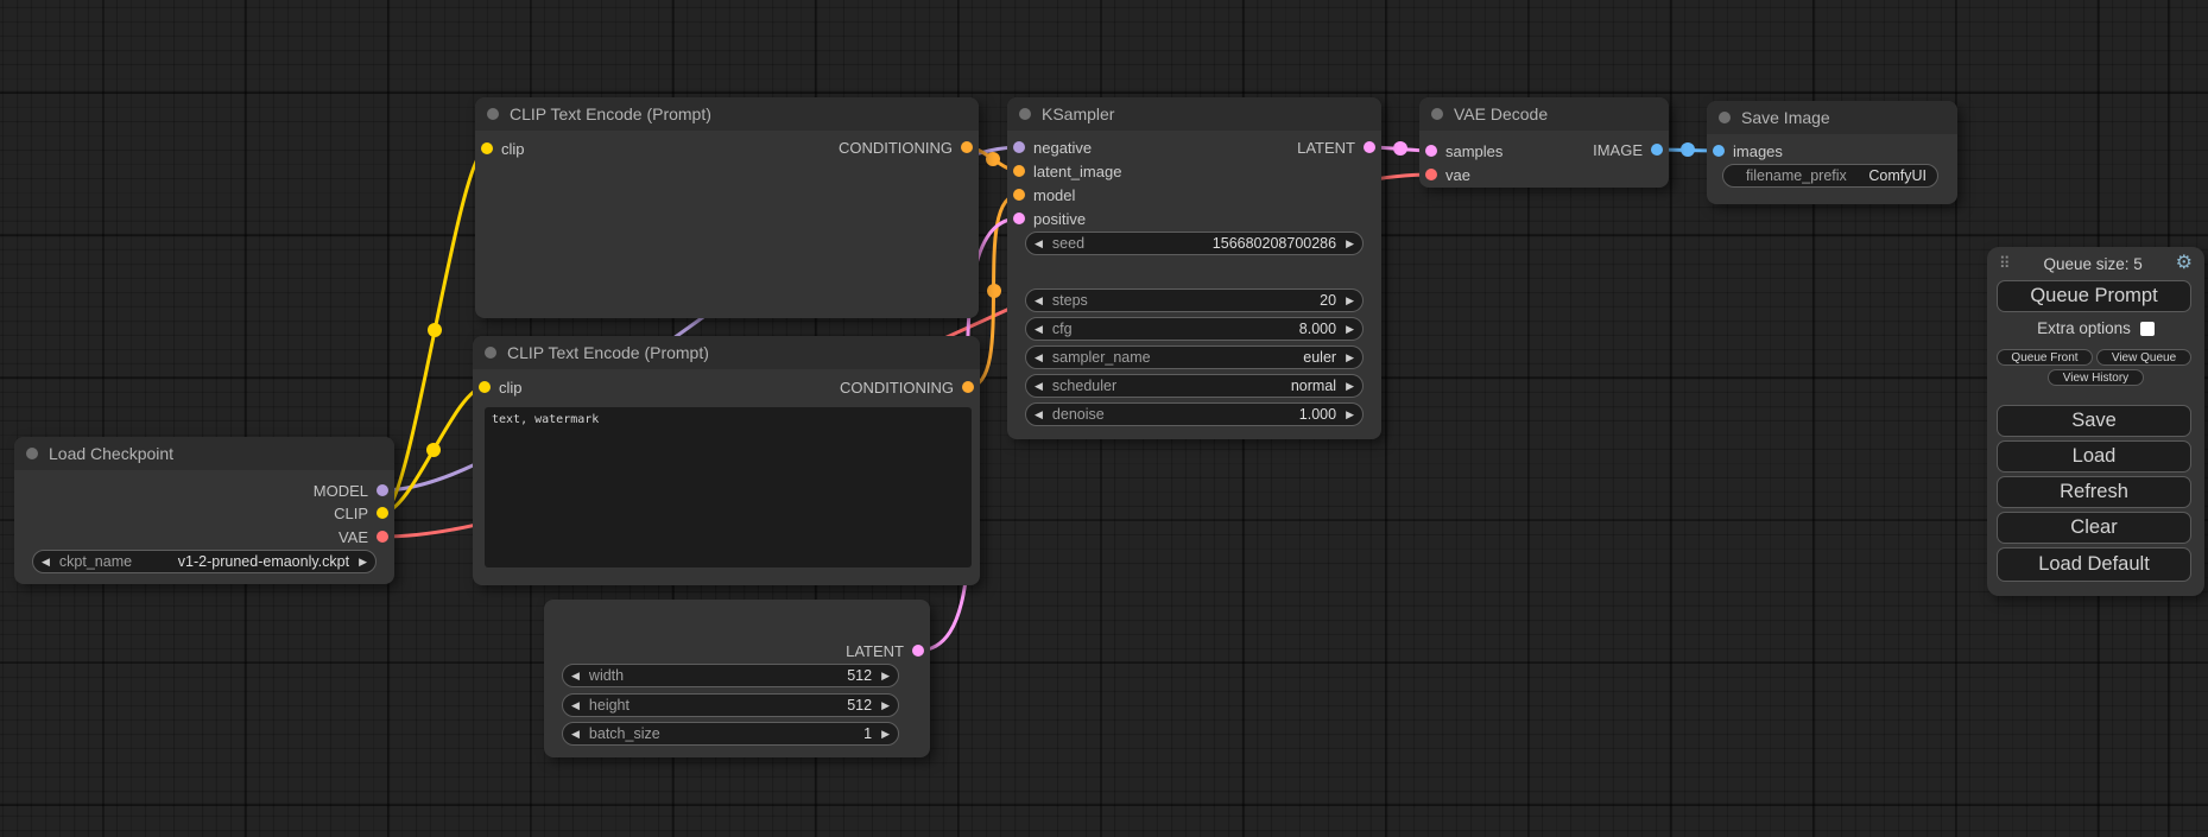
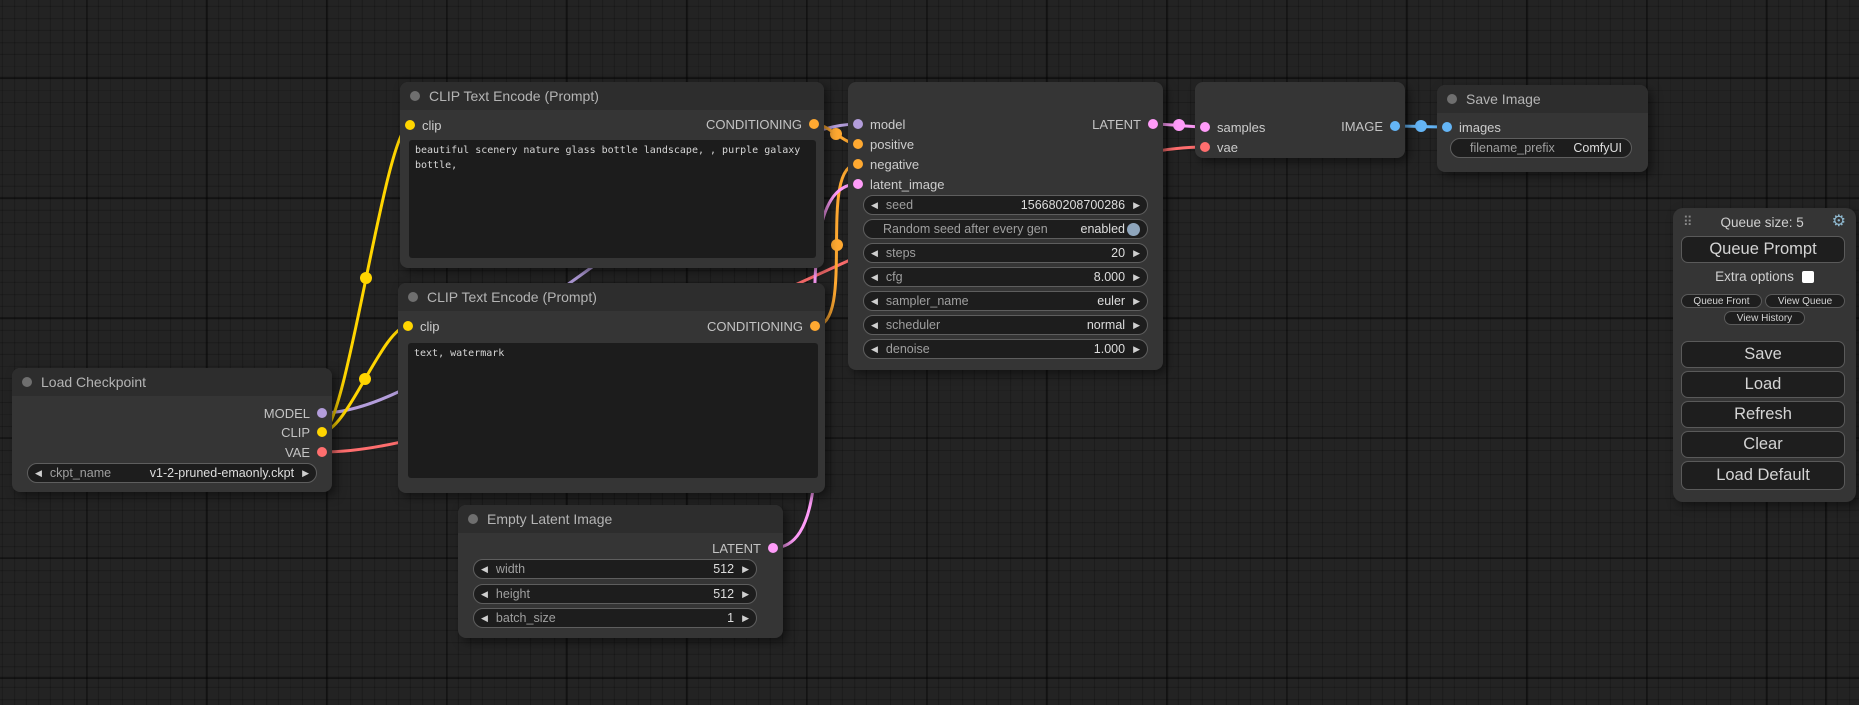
  Load Checkpoint
  MODEL
  CLIP
  VAE
  ◀
  ckpt_name
  v1-2-pruned-emaonly.ckpt
  ▶
  CLIP Text Encode (Prompt)
  clip
  CONDITIONING
+ beautiful scenery nature glass bottle landscape, , purple galaxy bottle,
  CLIP Text Encode (Prompt)
  clip
  CONDITIONING
  text, watermark
- KSampler
- negative
+ model
- latent_image
+ positive
- model
+ negative
- positive
+ latent_image
  LATENT
  ◀
  seed
  156680208700286
  ▶
+ Random seed after every gen
+ enabled
  ◀
  steps
  20
  ▶
  ◀
  cfg
  8.000
  ▶
  ◀
  sampler_name
  euler
  ▶
  ◀
  scheduler
  normal
  ▶
  ◀
  denoise
  1.000
  ▶
+ Empty Latent Image
  LATENT
  ◀
  width
  512
  ▶
  ◀
  height
  512
  ▶
  ◀
  batch_size
  1
  ▶
- VAE Decode
  samples
  vae
  IMAGE
  Save Image
  images
  filename_prefix
  ComfyUI
  ⠿
  Queue size: 5
  ⚙
  Queue Prompt
  Extra options
  Queue Front
  View Queue
  View History
  Save
  Load
  Refresh
  Clear
  Load Default
